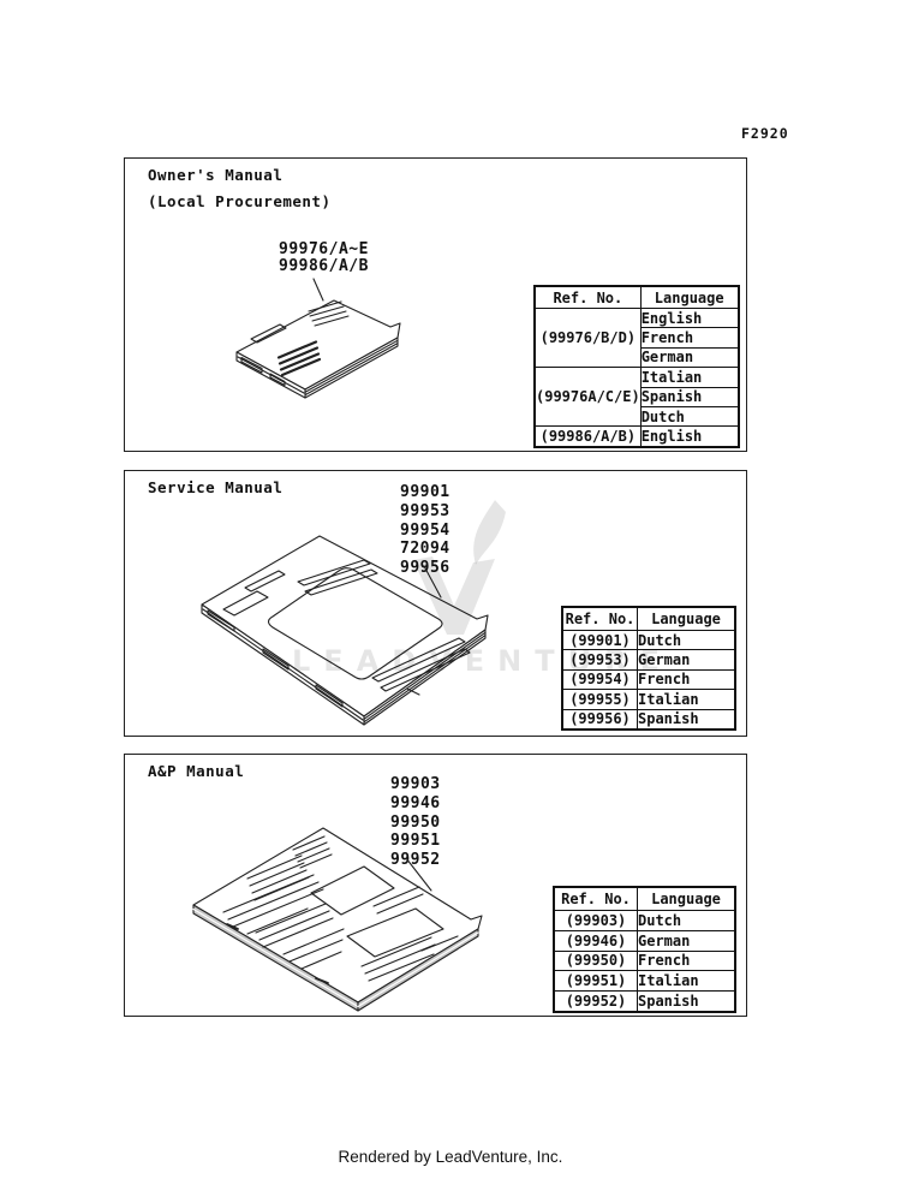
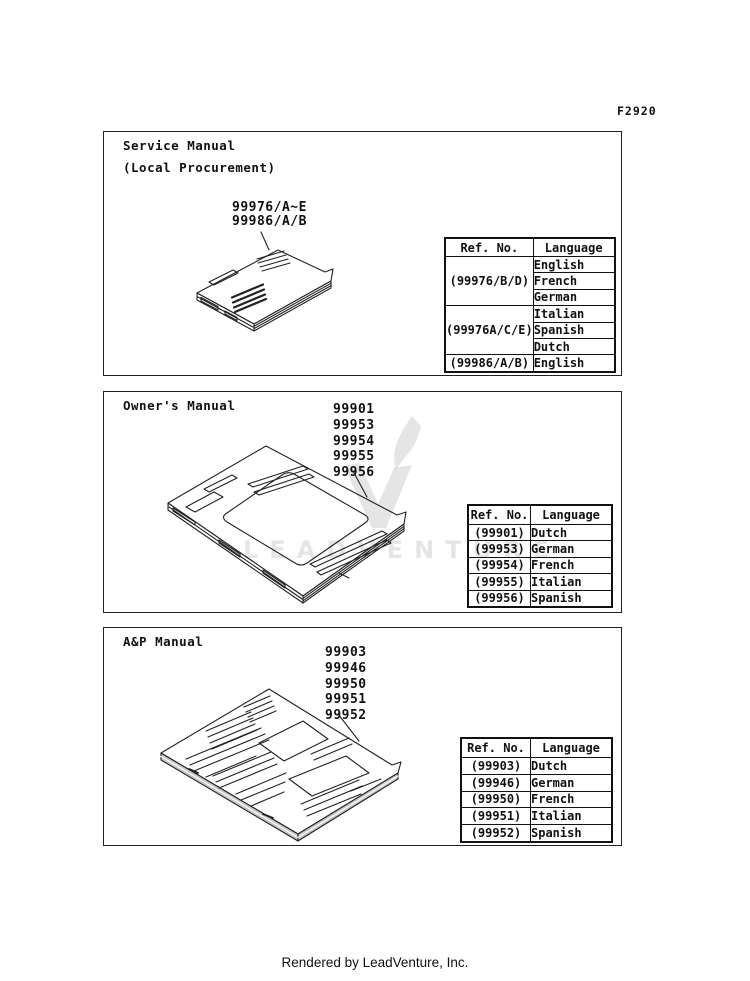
  F2920
- Owner's Manual
+ Service Manual
  (Local Procurement)
  99976/A~E
  99986/A/B
  Ref. No.	Language
  (99976/B/D)	English
  French
  German
  (99976A/C/E)	Italian
  Spanish
  Dutch
  (99986/A/B)	English
- Service Manual
+ Owner's Manual
  99901
  99953
  99954
- 72094
+ 99955
  9956
  Ref. No.	Language
  (99901)	Dutch
  (99953)	German
  (99954)	French
  (99955)	Italian
  (99956)	Spanish
  A&P Manual
  99903
  99946
  99950
  99951
  99952
  Ref. No.	Language
  (99903)	Dutch
  (99946)	German
  (99950)	French
  (99951)	Italian
  (99952)	Spanish
  LEADVENTURE
  Rendered by LeadVenture, Inc.
